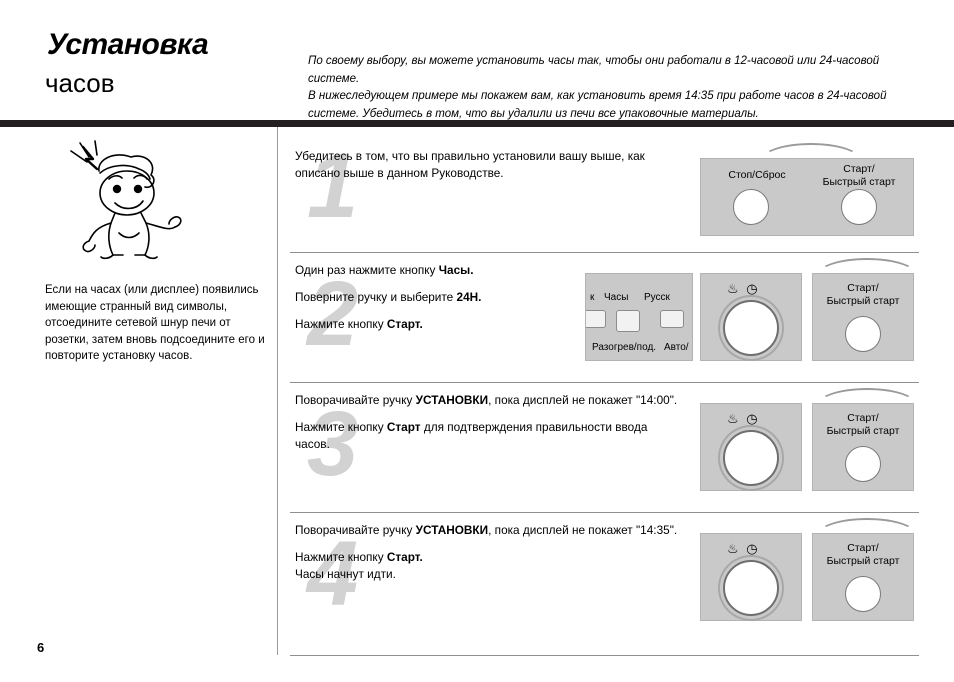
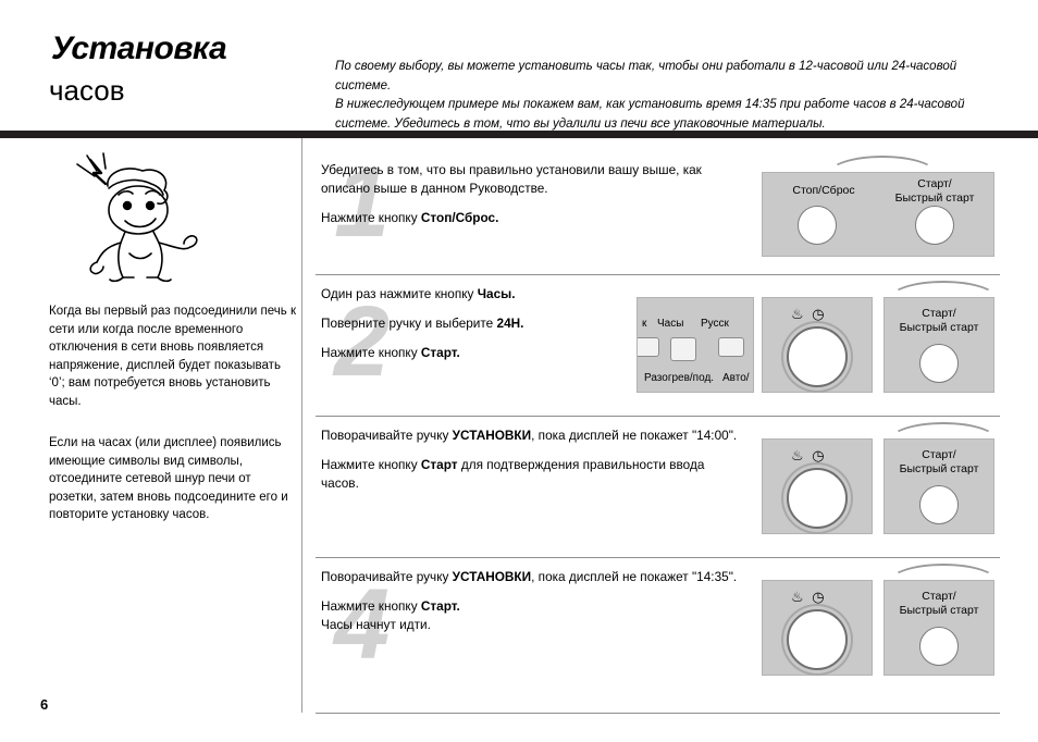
  Установка
  часов
  По своему выбору, вы можете установить часы так, чтобы они работали в 12-часовой или 24-часовой системе.
  В нижеследующем примере мы покажем вам, как установить время 14:35 при работе часов в 24-часовой системе. Убедитесь в том, что вы удалили из печи все упаковочные материалы.
+ Когда вы первый раз подсоединили печь к сети или когда после временного отключения в сети вновь появляется напряжение, дисплей будет показывать ‘0’; вам потребуется вновь установить часы.
- Если на часах (или дисплее) появились имеющие странный вид символы, отсоедините сетевой шнур печи от розетки, затем вновь подсоедините его и повторите установку часов.
+ Если на часах (или дисплее) появились имеющие символы вид символы, отсоедините сетевой шнур печи от розетки, затем вновь подсоедините его и повторите установку часов.
  1
  2
- 3
  4
  Убедитесь в том, что вы правильно установили вашу выше, как описано выше в данном Руководстве.
+ Нажмите кнопку Стоп/Сброс.
  Стоп/Сброс
  Старт/
  Быстрый старт
  Один раз нажмите кнопку Часы.
  Поверните ручку и выберите 24Н.
  Нажмите кнопку Старт.
  к
  Часы
  Русск
  Разогрев/под.
  Авто/
  ♨ ◷
  Старт/
  Быстрый старт
  Поворачивайте ручку УСТАНОВКИ, пока дисплей не покажет "14:00".
  Нажмите кнопку Старт для подтверждения правильности ввода часов.
  ♨ ◷
  Старт/
  Быстрый старт
  Поворачивайте ручку УСТАНОВКИ, пока дисплей не покажет "14:35".
  Нажмите кнопку Старт.
  Часы начнут идти.
  ♨ ◷
  Старт/
  Быстрый старт
  6
